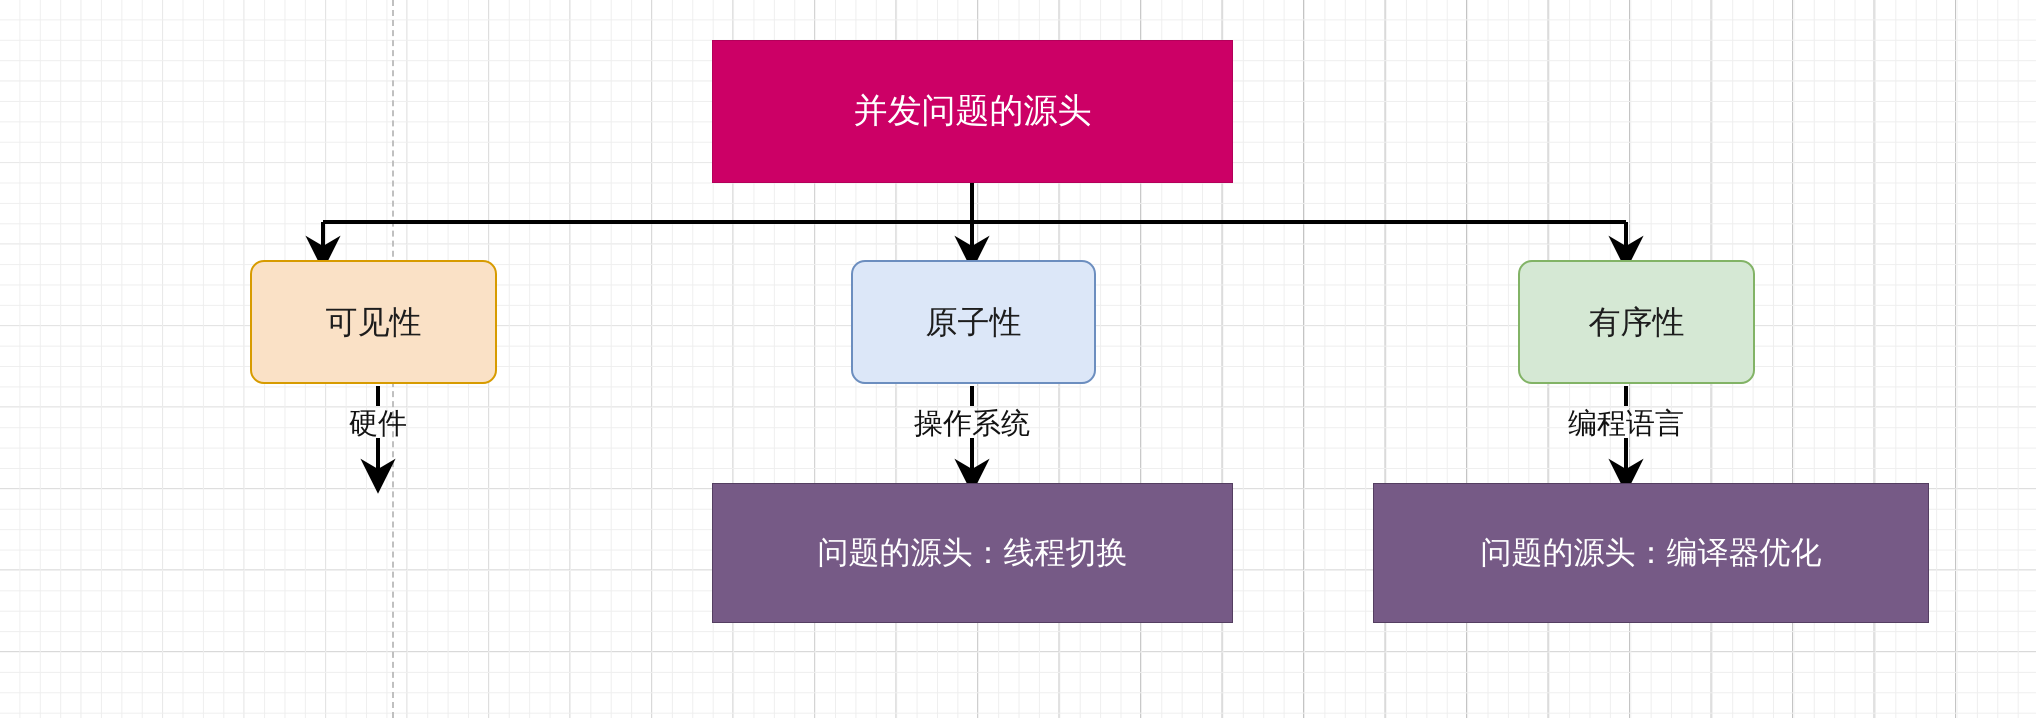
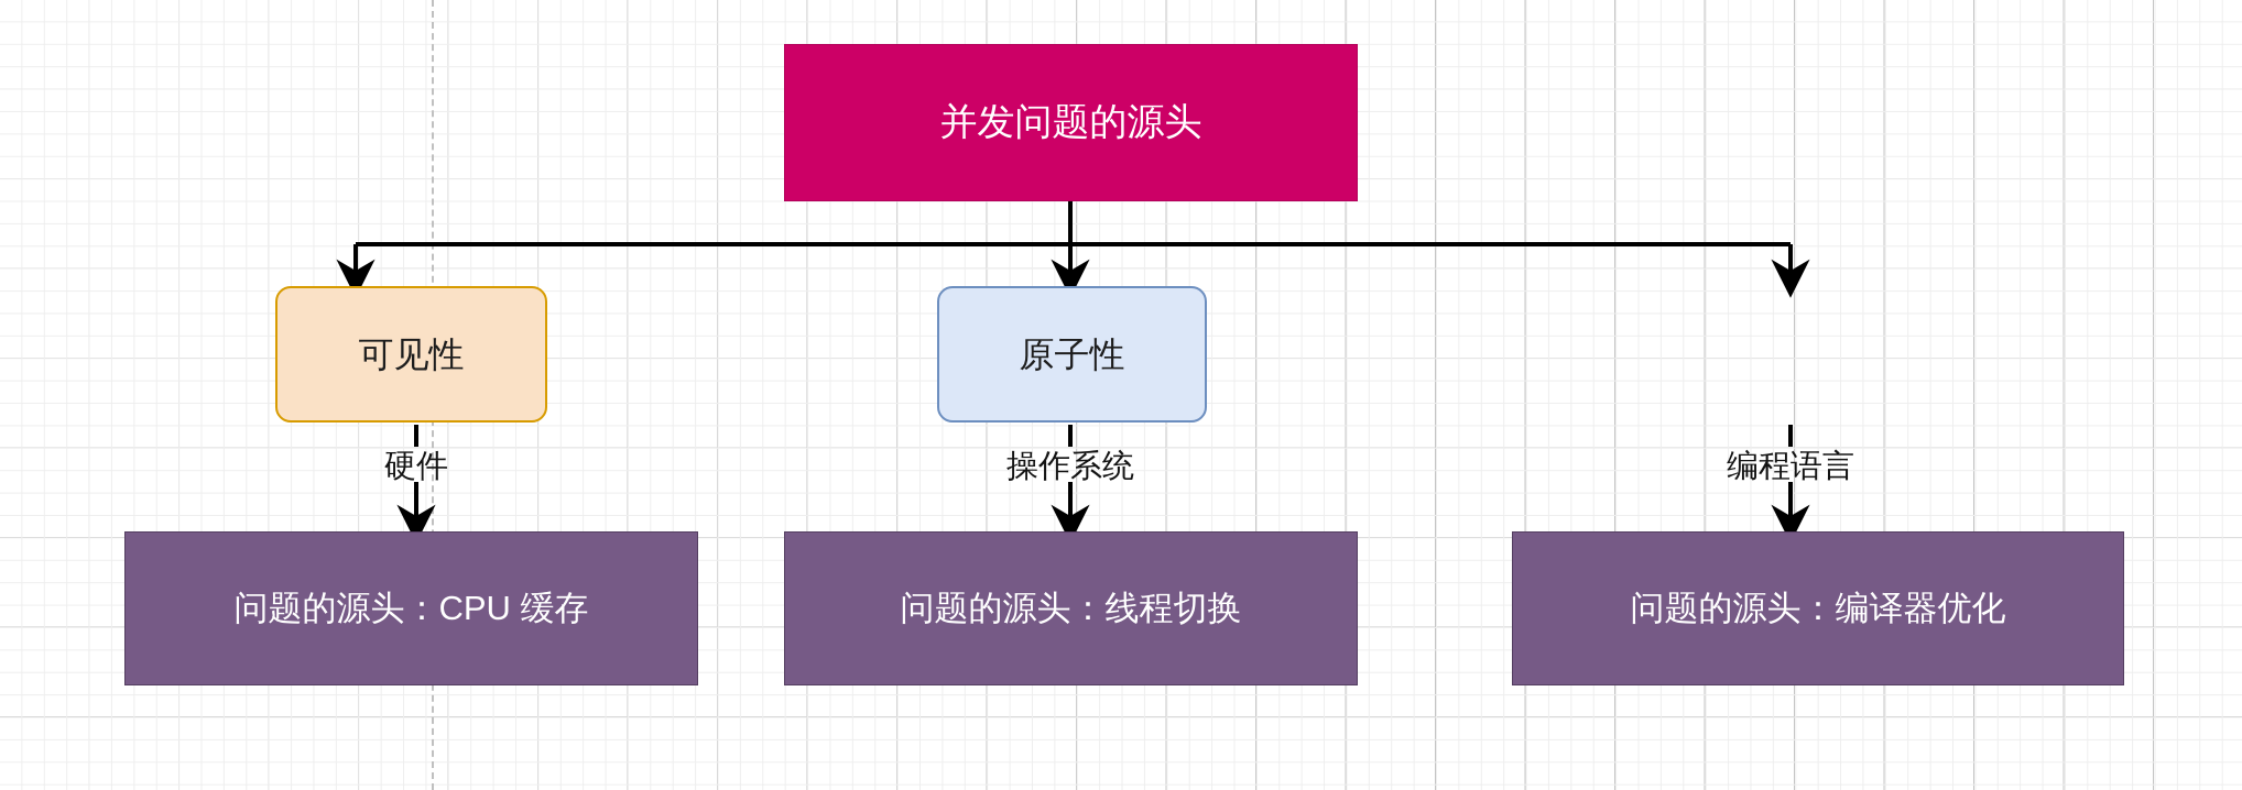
  并发问题的源头
  可见性
  原子性
- 有序性
  硬件
  操作系统
  编程语言
+ 问题的源头：CPU 缓存
  问题的源头：线程切换
  问题的源头：编译器优化
